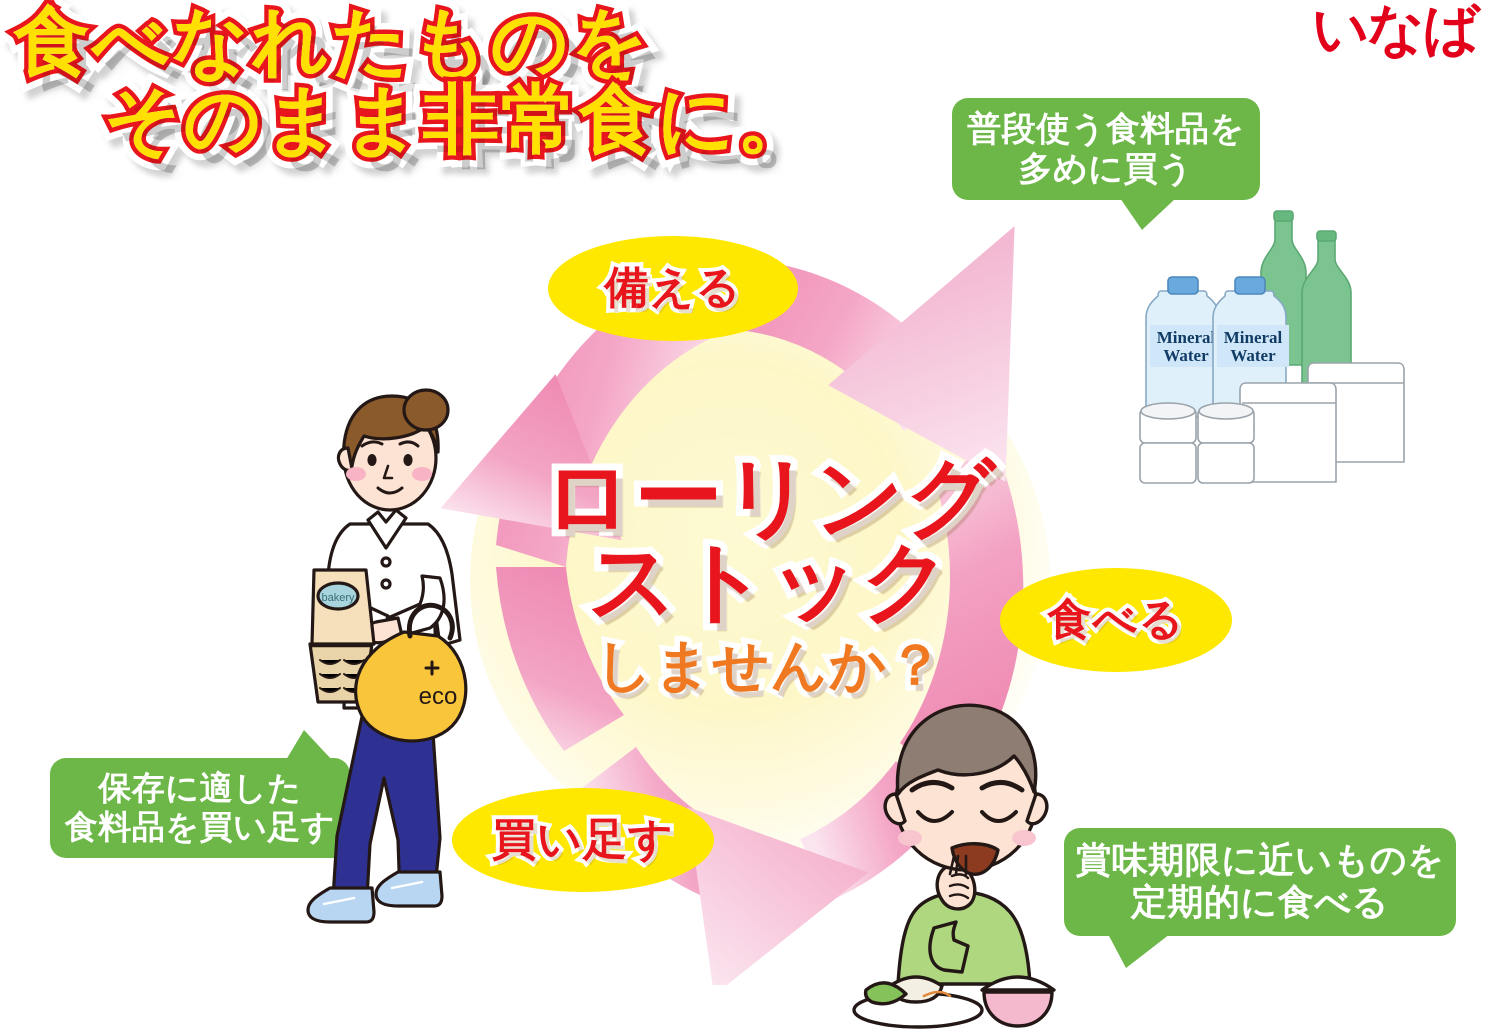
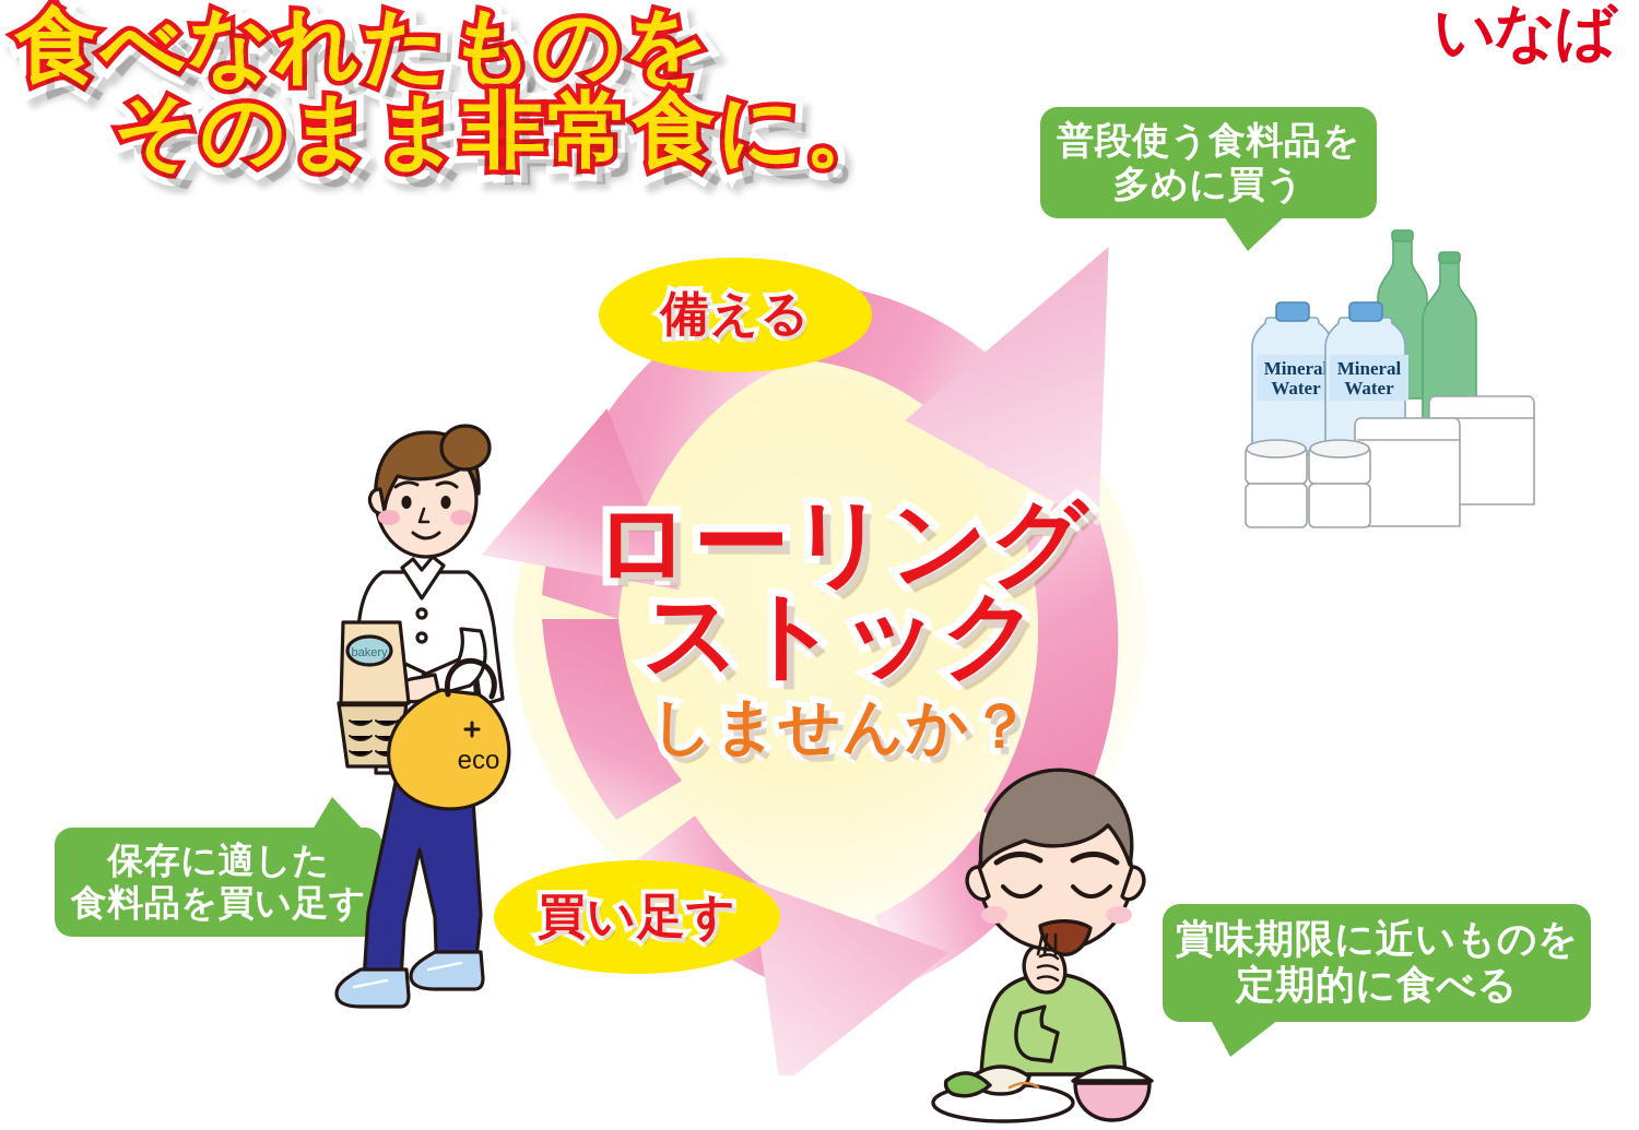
  いなば
  食べなれたものを
  そのまま非常食に。
  備える
- 食べる
  買い足す
  ローリング
  ストック
  しませんか？
  普段使う食料品を
  多めに買う
  保存に適した
  食料品を買い足す
  賞味期限に近いものを
  定期的に食べる
  Minera
  Water
  Mineral
  Water
  bakery
  eco
